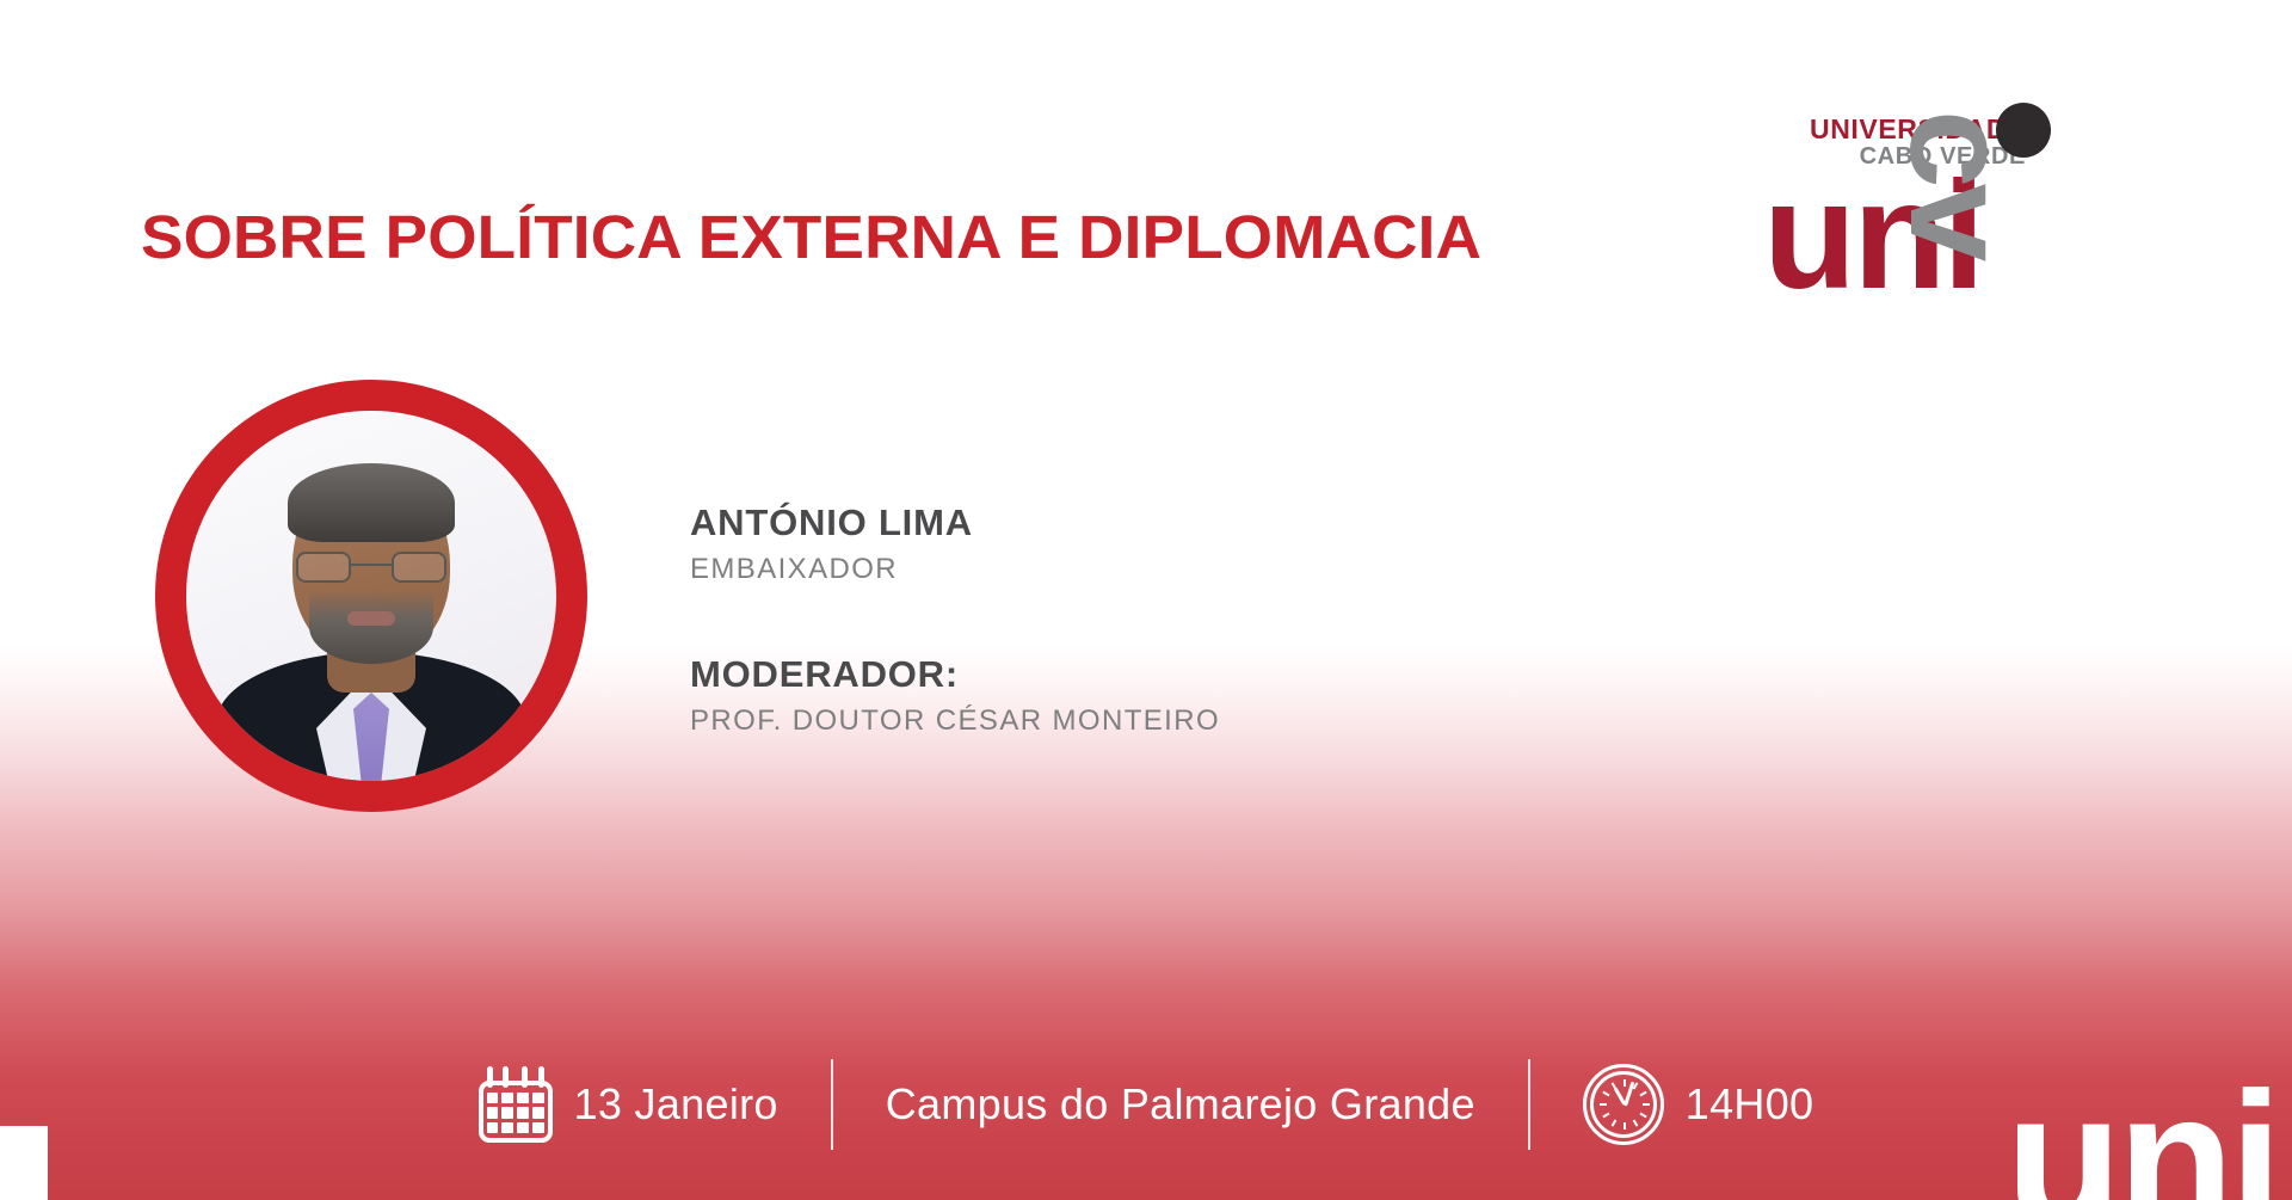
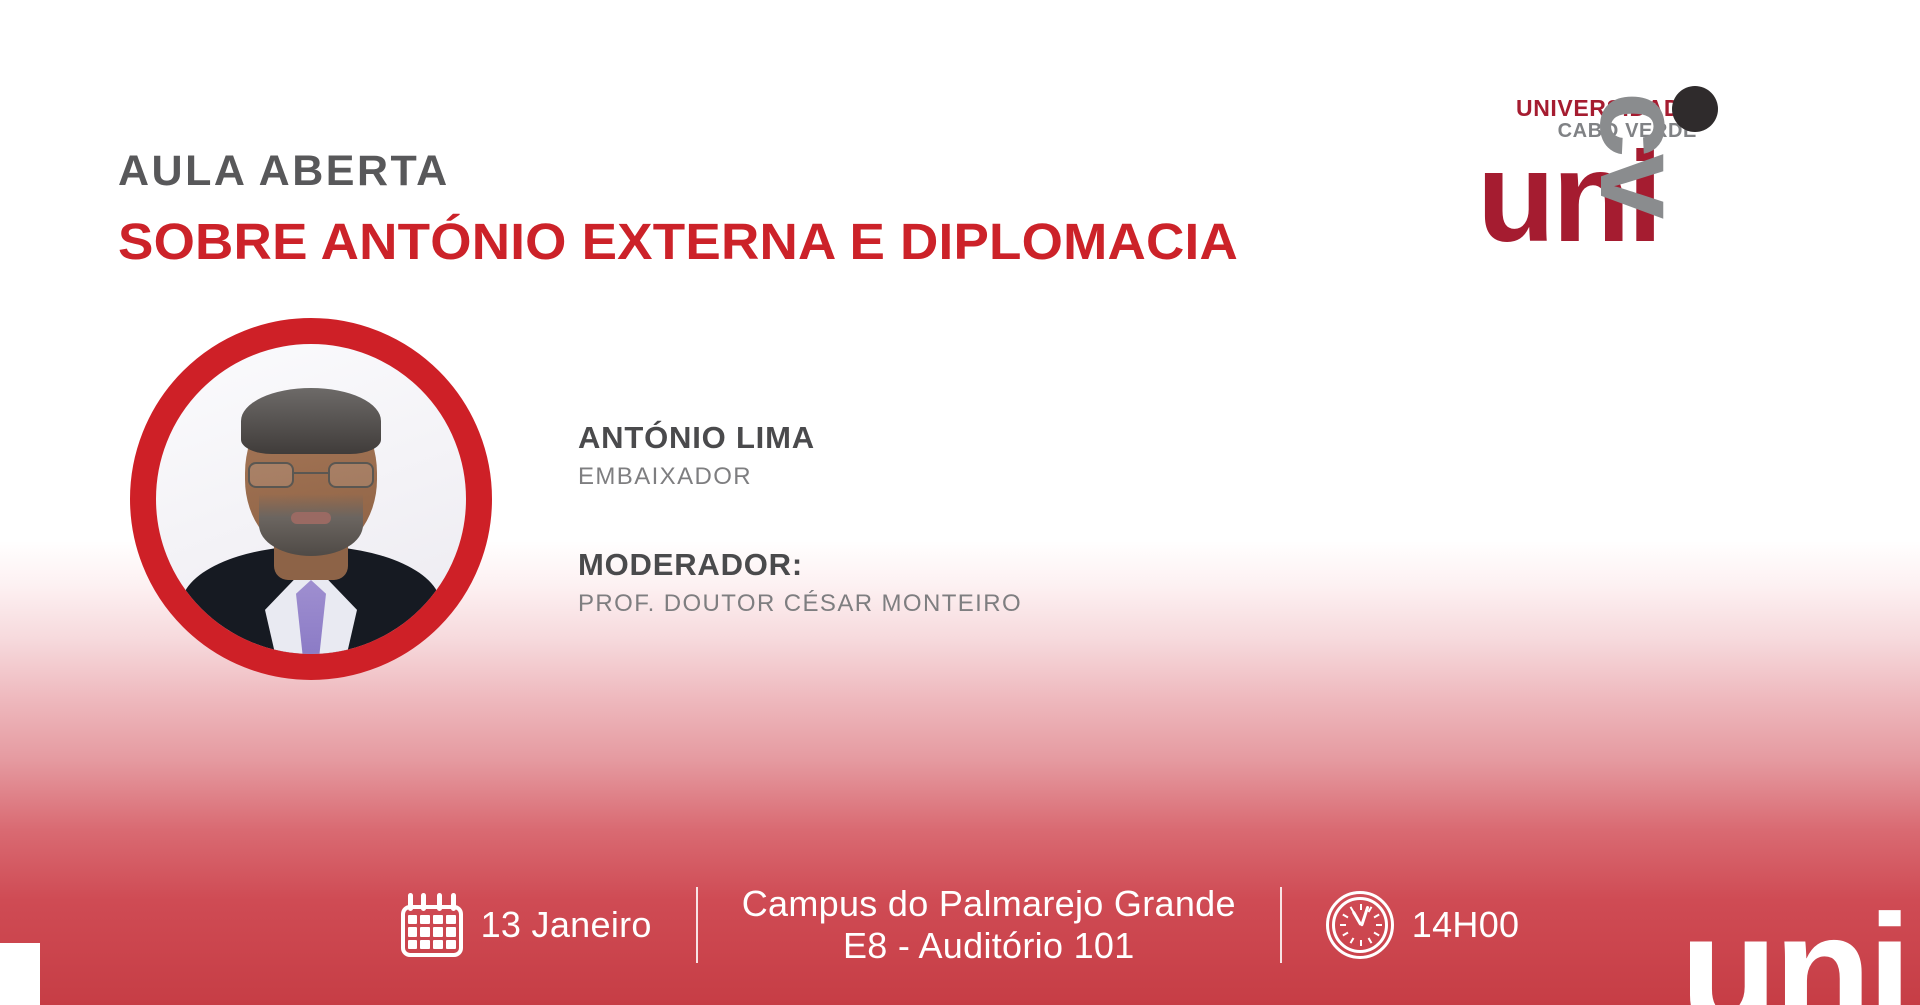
+ AULA ABERTA
- SOBRE POLÍTICA EXTERNA E DIPLOMACIA
+ SOBRE ANTÓNIO EXTERNA E DIPLOMACIA
  UNIVERSIDA
  CABO VERD
  uni
  ANTÓNIO LIMA
  EMBAIXADOR
  MODERADOR:
  PROF. DOUTOR CÉSAR MONTEIRO
  13 Janeiro
  Campus do Palmarejo Grande
+ E8 - Auditório 101
  14H00
  uni
